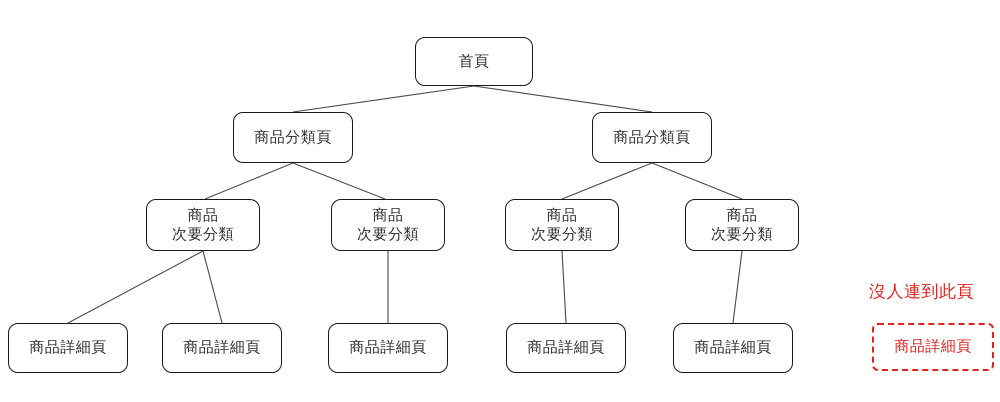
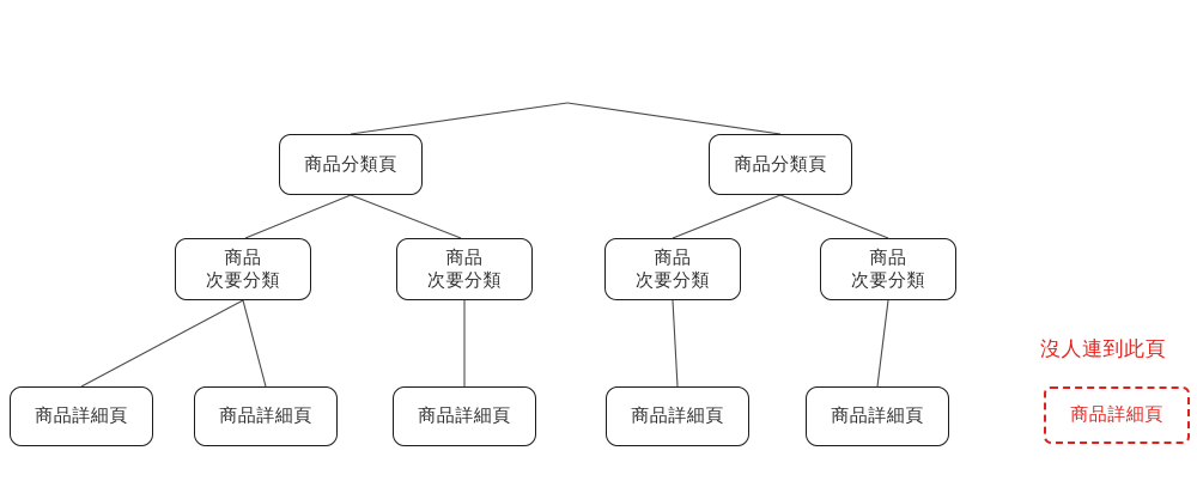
- 首頁
  商品分類頁
  商品分類頁
  商品
  次要分類
  商品
  次要分類
  商品
  次要分類
  商品
  次要分類
  商品詳細頁
  商品詳細頁
  商品詳細頁
  商品詳細頁
  商品詳細頁
  沒人連到此頁
  商品詳細頁
